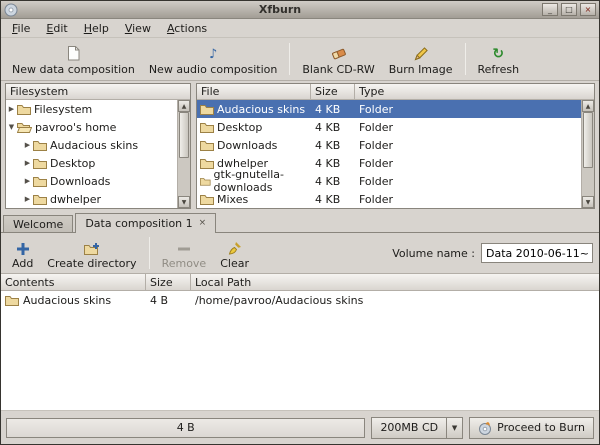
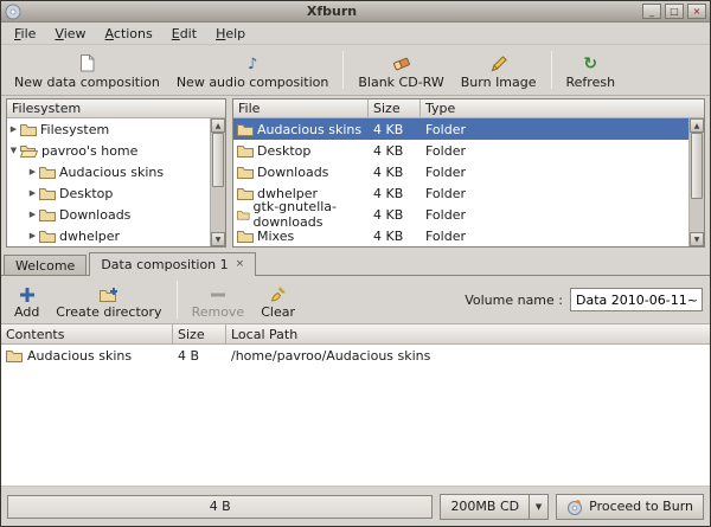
  Xfburn
  _
  □
  ×
  File
- Edit
+ View
- Help
+ Actions
- View
+ Edit
- Actions
+ Help
  New data composition
  ♪
  New audio composition
  Blank CD-RW
  Burn Image
  ↻
  Refresh
  Filesystem
  ▶
  Filesystem
  ▼
  pavroo's home
  ▶
  Audacious skins
  ▶
  Desktop
  ▶
  Downloads
  ▶
  dwhelper
  File
  Size
  Type
  Audacious skins
  4 KB
  Folder
  Desktop
  4 KB
  Folder
  Downloads
  4 KB
  Folder
  dwhelper
  4 KB
  Folder
  gtk-gnutella-downloads
  4 KB
  Folder
  Mixes
  4 KB
  Folder
  Welcome
  Data composition 1
  ×
  Add
  Create directory
  Remove
  Clear
  Volume name :
  Data 2010-06-11~
  Contents
  Size
  Local Path
  Audacious skins
  4 B
  /home/pavroo/Audacious skins
  4 B
  200MB CD
  ▼
  Proceed to Burn
